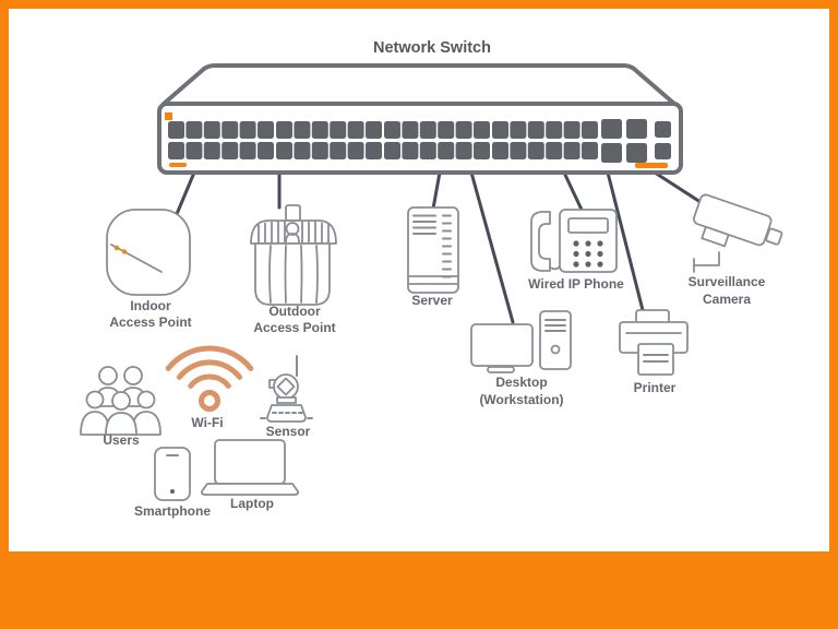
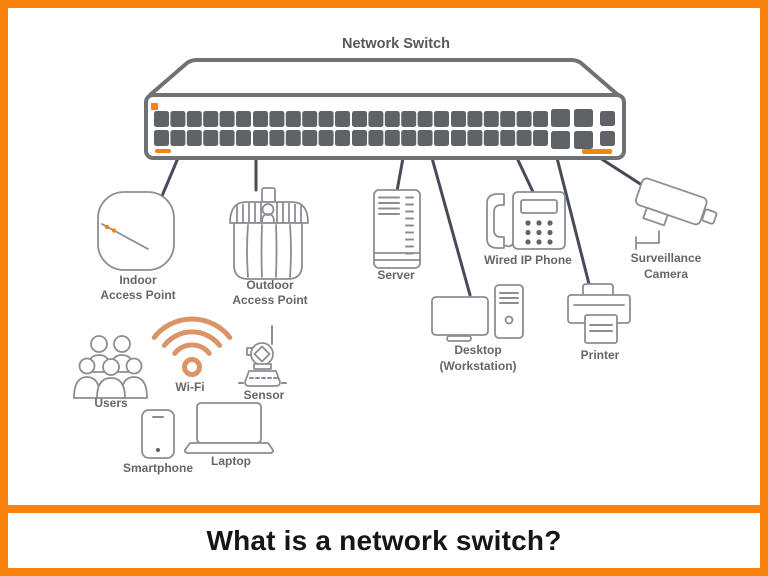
  Network Switch
  Indoor
  Access Point
  Outdoor
  Access Point
  Server
  Wired IP Phone
  Surveillance
  Camera
  Desktop
  (Workstation)
  Printer
  Users
  Wi-Fi
  Sensor
  Smartphone
  Laptop
+ What is a network switch?
